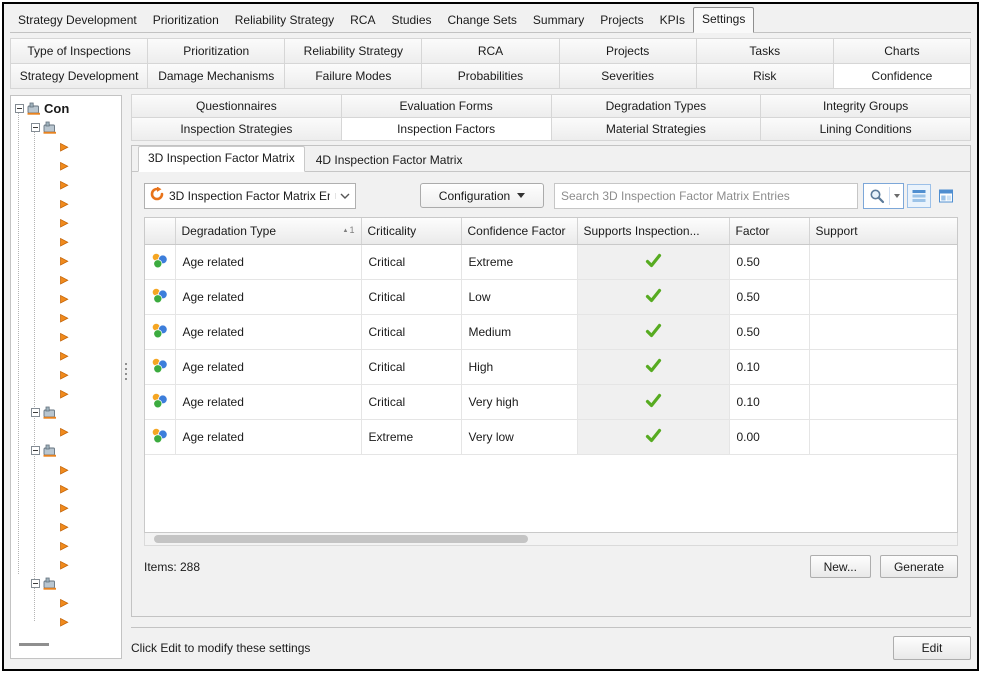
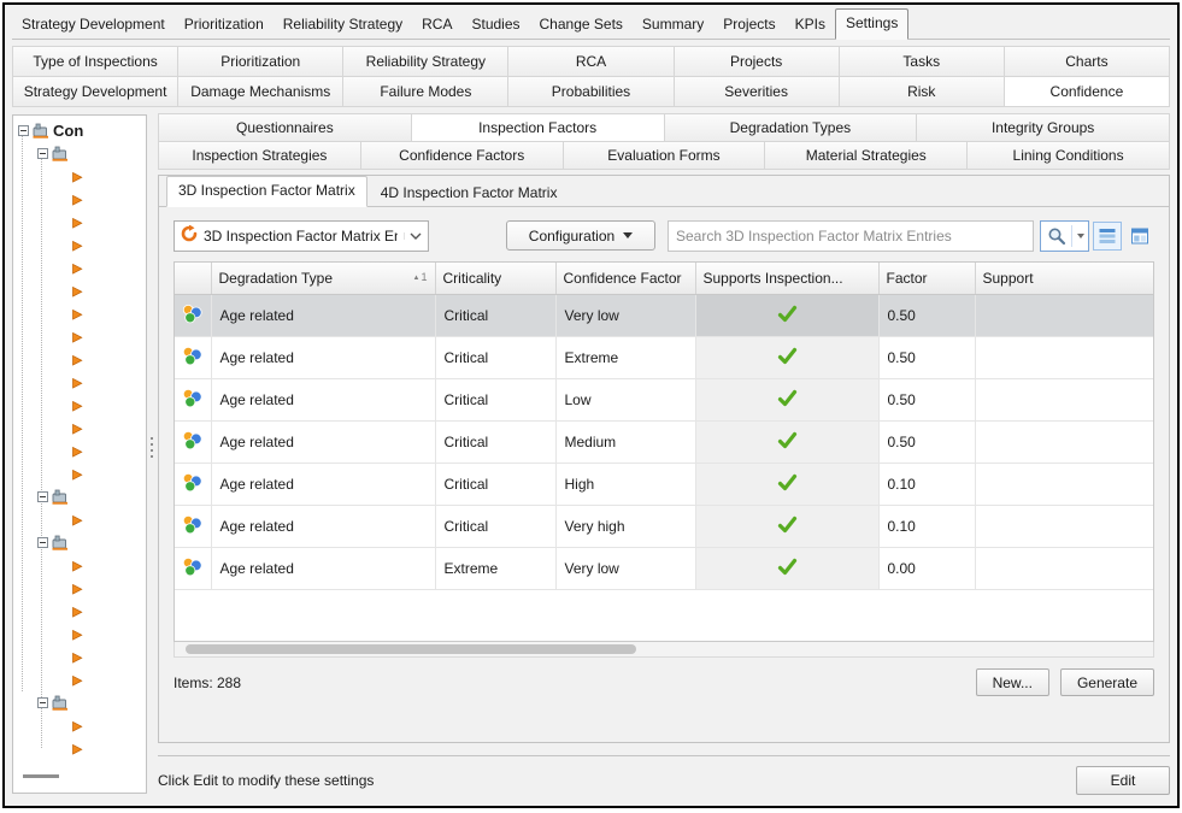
  Strategy Development
  Prioritization
  Reliability Strategy
  RCA
  Studies
  Change Sets
  Summary
  Projects
  KPIs
  Settings
  Type of Inspections
  Prioritization
  Reliability Strategy
  RCA
  Projects
  Tasks
  Charts
  Strategy Development
  Damage Mechanisms
  Failure Modes
  Probabilities
  Severities
  Risk
  Confidence
  Con
  Questionnaires
- Evaluation Forms
+ Inspection Factors
  Degradation Types
  Integrity Groups
  Inspection Strategies
+ Confidence Factors
- Inspection Factors
+ Evaluation Forms
  Material Strategies
  Lining Conditions
  3D Inspection Factor Matrix
  4D Inspection Factor Matrix
  3D Inspection Factor Matrix E
  Configuration
  Search 3D Inspection Factor Matrix Entries
  	Degradation Type 1	Criticality	Confidence Factor	Supports Inspection...	Factor	Support
+ 	Age related	Critical	Very low		0.50
  	Age related	Critical	Extreme		0.50
  	Age related	Critical	Low		0.50
  	Age related	Critical	Medium		0.50
  	Age related	Critical	High		0.10
  	Age related	Critical	Very high		0.10
  	Age related	Extreme	Very low		0.00
  Items: 288
  New...
  Generate
  Click Edit to modify these settings
  Edit
